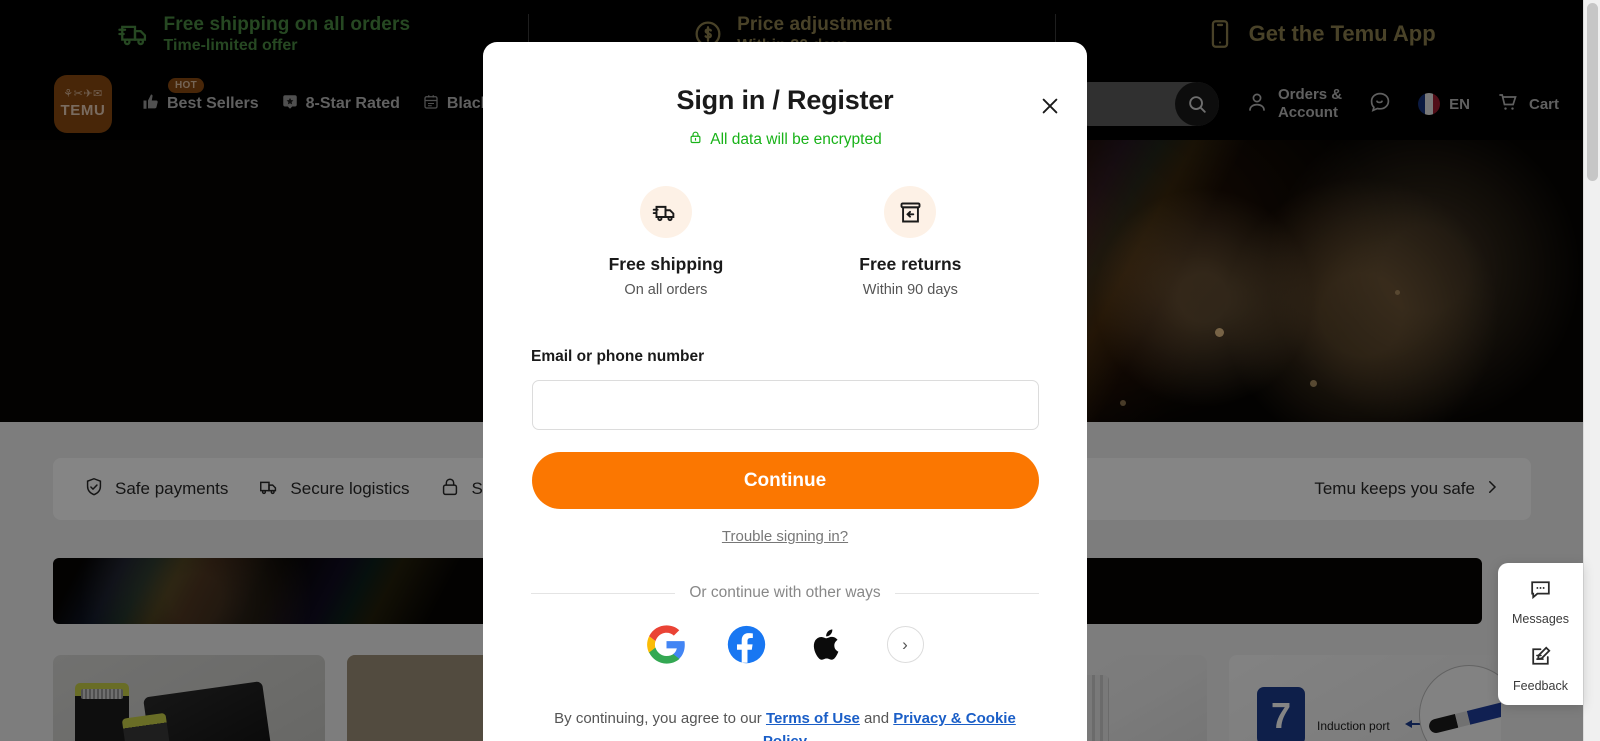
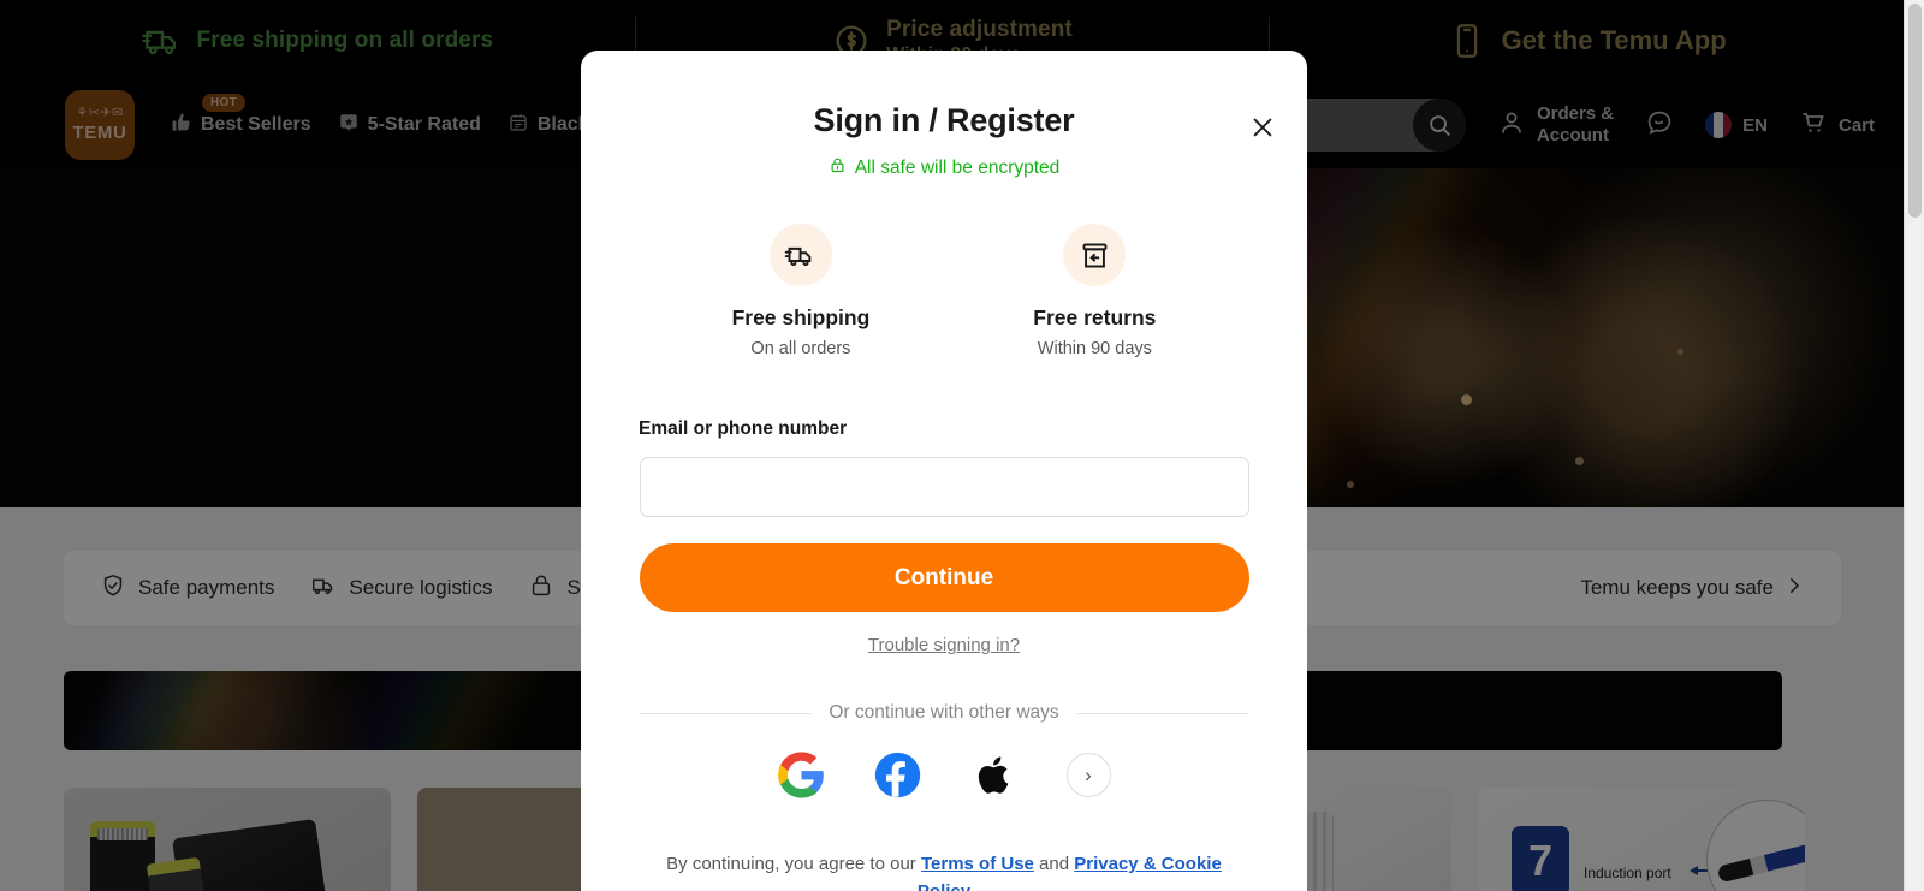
  Free shipping on all orders
- Time-limited offer
  Price adjustment
  Get the Temu App
  ⚘✂✈✉
  TEMU
  Best Sellers
  HOT
- 8-Star Rated
+ 5-Star Rated
  Orders &
  Account
  EN
  Cart
  Safe payments
  Secure logistics
  Temu keeps you safe
  7
  Induction port
- Messages
- Feedback
  Sign in / Register
- All data will be encrypted
+ All safe will be encrypted
  Free shipping
  On all orders
  Free returns
  Within 90 days
  Email or phone number
  Continue
  Trouble signing in?
  Or continue with other ways
  ›
  By continuing, you agree to our Terms of Use and Privacy & Cookie
